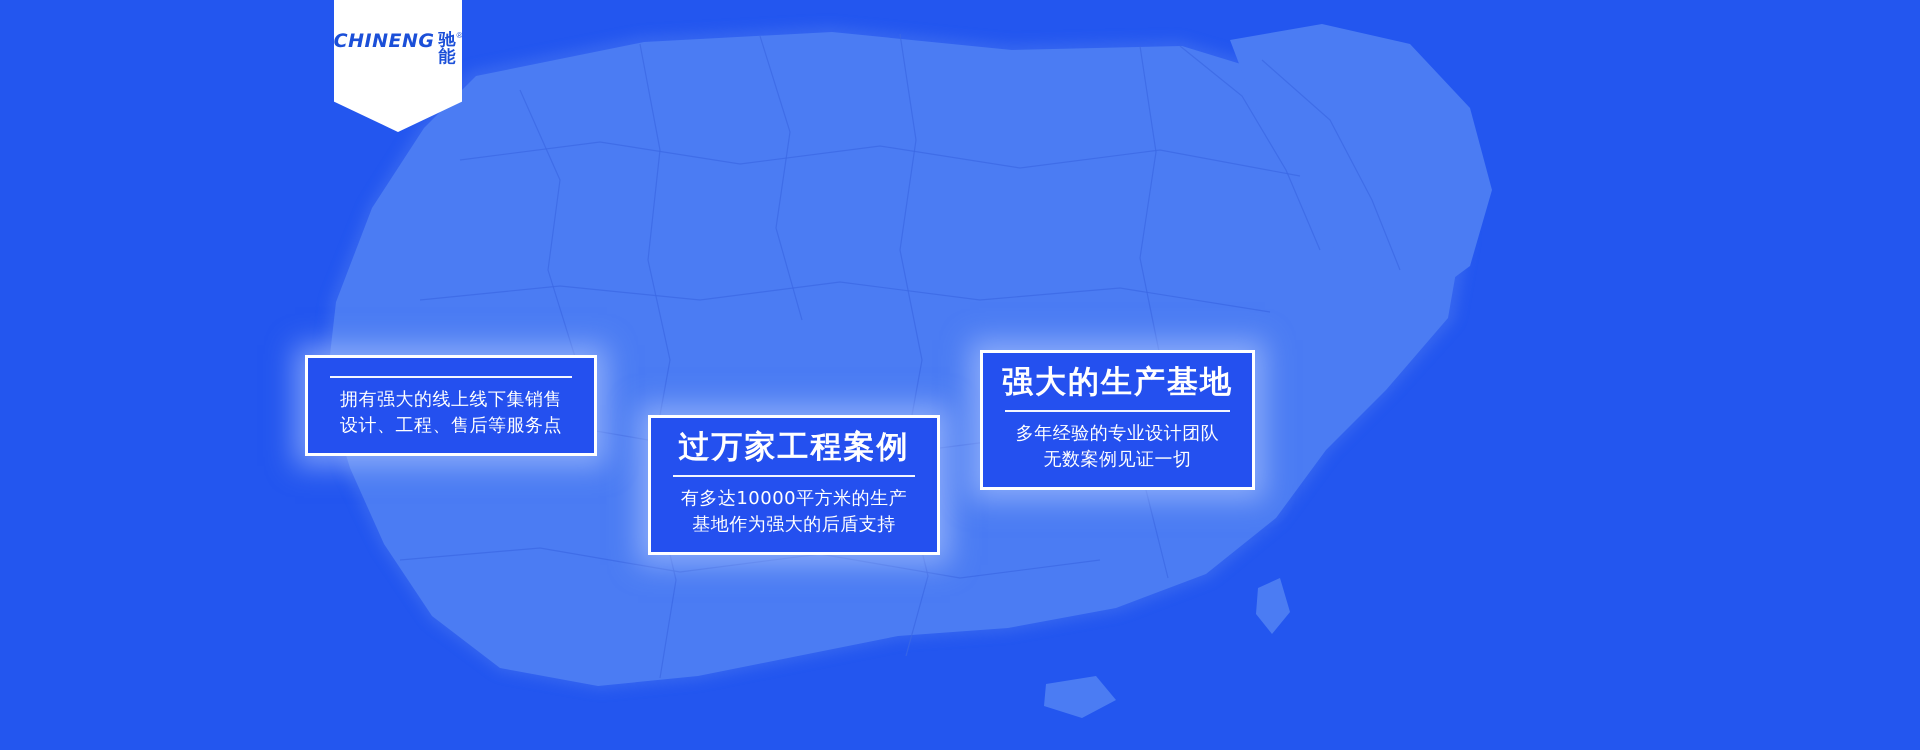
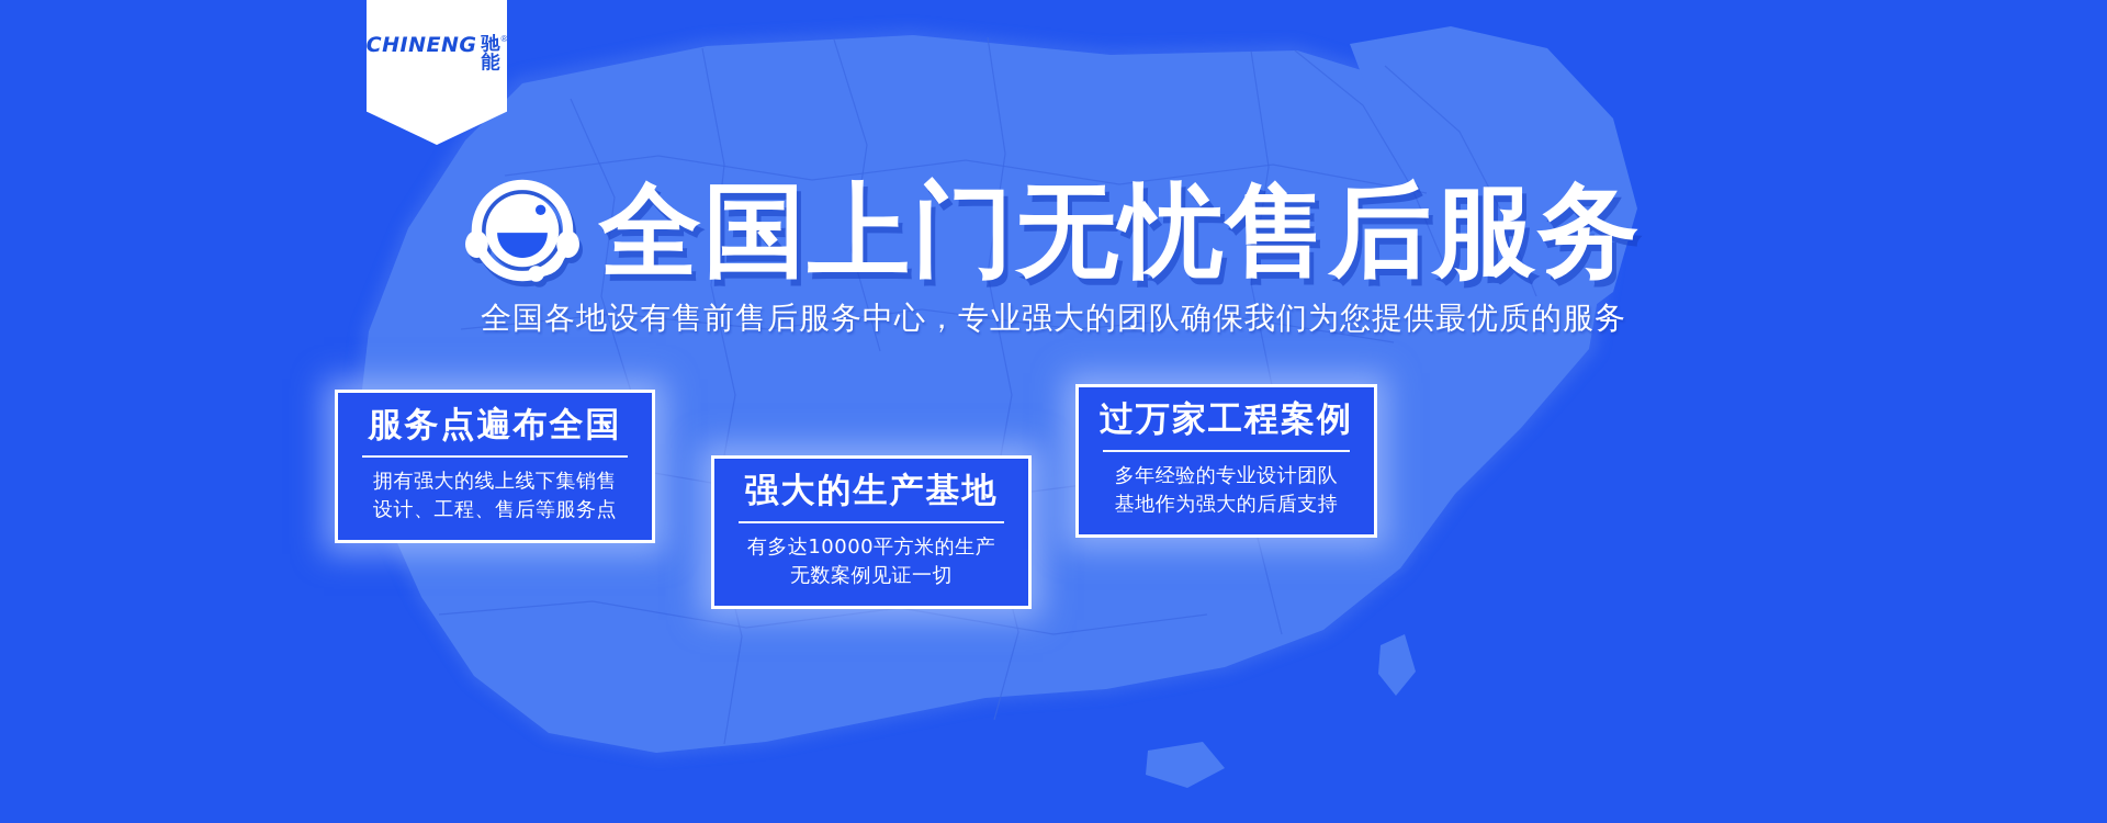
  CHINENG
  驰能
  ®
+ 全国上门无忧售后服务
+ 全国各地设有售前售后服务中心，专业强大的团队确保我们为您提供最优质的服务
+ 服务点遍布全国
  拥有强大的线上线下集销售
  设计、工程、售后等服务点
- 过万家工程案例
+ 强大的生产基地
  有多达10000平方米的生产
- 基地作为强大的后盾支持
+ 无数案例见证一切
- 强大的生产基地
+ 过万家工程案例
  多年经验的专业设计团队
- 无数案例见证一切
+ 基地作为强大的后盾支持
